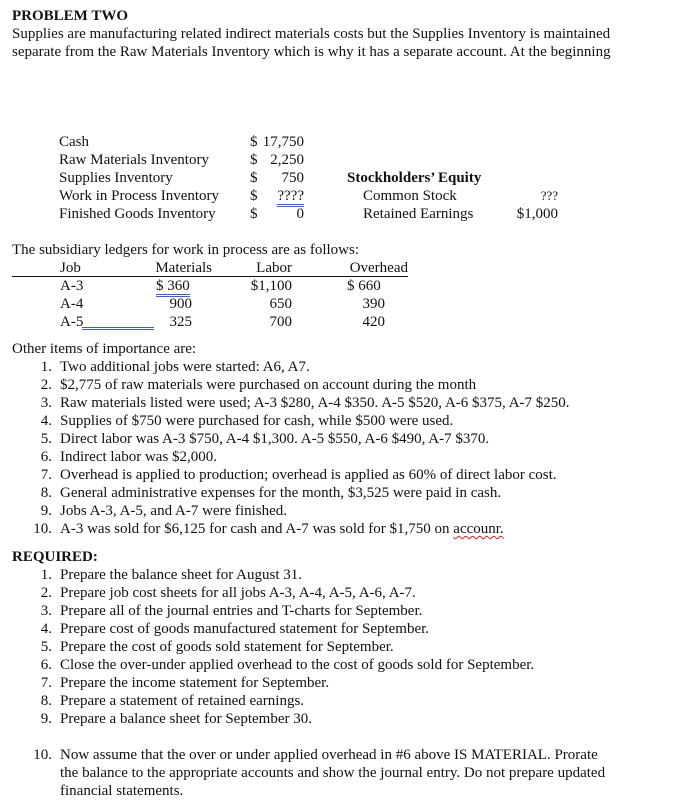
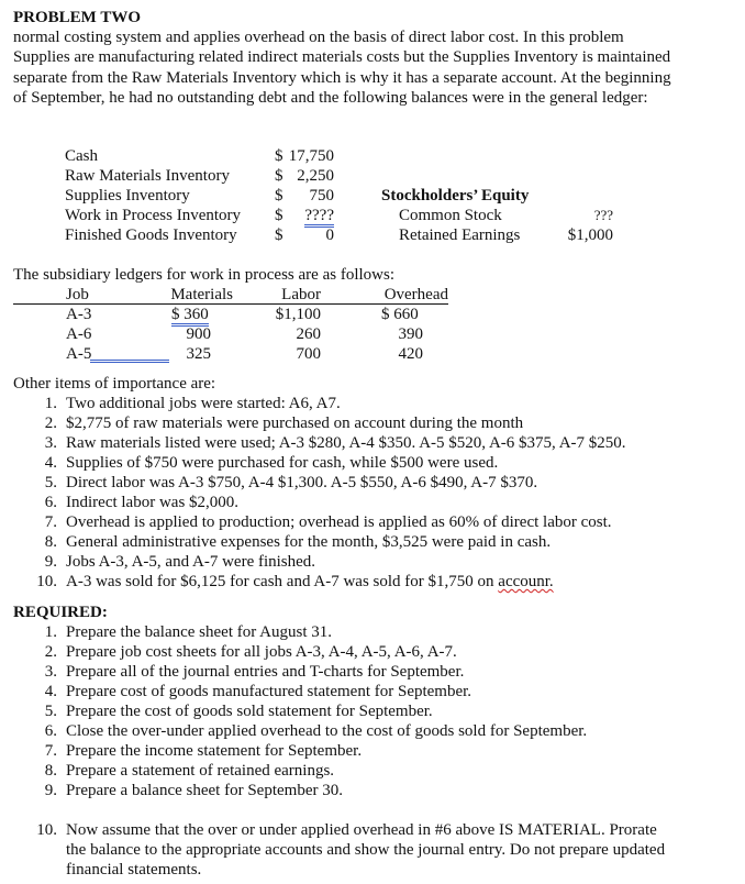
  PROBLEM TWO
+ normal costing system and applies overhead on the basis of direct labor cost. In this problem
  Supplies are manufacturing related indirect materials costs but the Supplies Inventory is maintained
  separate from the Raw Materials Inventory which is why it has a separate account. At the beginning
+ of September, he had no outstanding debt and the following balances were in the general ledger:
  Cash
  $
  17,750
  Raw Materials Inventory
  $
  2,250
  Supplies Inventory
  $
  750
  Work in Process Inventory
  $
  ????
  Finished Goods Inventory
  $
  0
  Stockholders’ Equity
  Common Stock
  ???
  Retained Earnings
  $1,000
  The subsidiary ledgers for work in process are as follows:
  Job
  Materials
  Labor
  Overhead
  A-3
  $ 360
  $1,100
  $ 660
- A-4
+ A-6
  900
- 650
+ 260
  390
  A-5
  325
  700
  420
  Other items of importance are:
  1.
  Two additional jobs were started: A6, A7.
  2.
  $2,775 of raw materials were purchased on account during the month
  3.
  Raw materials listed were used; A-3 $280, A-4 $350. A-5 $520, A-6 $375, A-7 $250.
  4.
  Supplies of $750 were purchased for cash, while $500 were used.
  5.
  Direct labor was A-3 $750, A-4 $1,300. A-5 $550, A-6 $490, A-7 $370.
  6.
  Indirect labor was $2,000.
  7.
  Overhead is applied to production; overhead is applied as 60% of direct labor cost.
  8.
  General administrative expenses for the month, $3,525 were paid in cash.
  9.
  Jobs A-3, A-5, and A-7 were finished.
  10.
  A-3 was sold for $6,125 for cash and A-7 was sold for $1,750 on accounr.
  REQUIRED:
  1.
  Prepare the balance sheet for August 31.
  2.
  Prepare job cost sheets for all jobs A-3, A-4, A-5, A-6, A-7.
  3.
  Prepare all of the journal entries and T-charts for September.
  4.
  Prepare cost of goods manufactured statement for September.
  5.
  Prepare the cost of goods sold statement for September.
  6.
  Close the over-under applied overhead to the cost of goods sold for September.
  7.
  Prepare the income statement for September.
  8.
  Prepare a statement of retained earnings.
  9.
  Prepare a balance sheet for September 30.
  10.
  Now assume that the over or under applied overhead in #6 above IS MATERIAL. Prorate
  the balance to the appropriate accounts and show the journal entry. Do not prepare updated
  financial statements.
